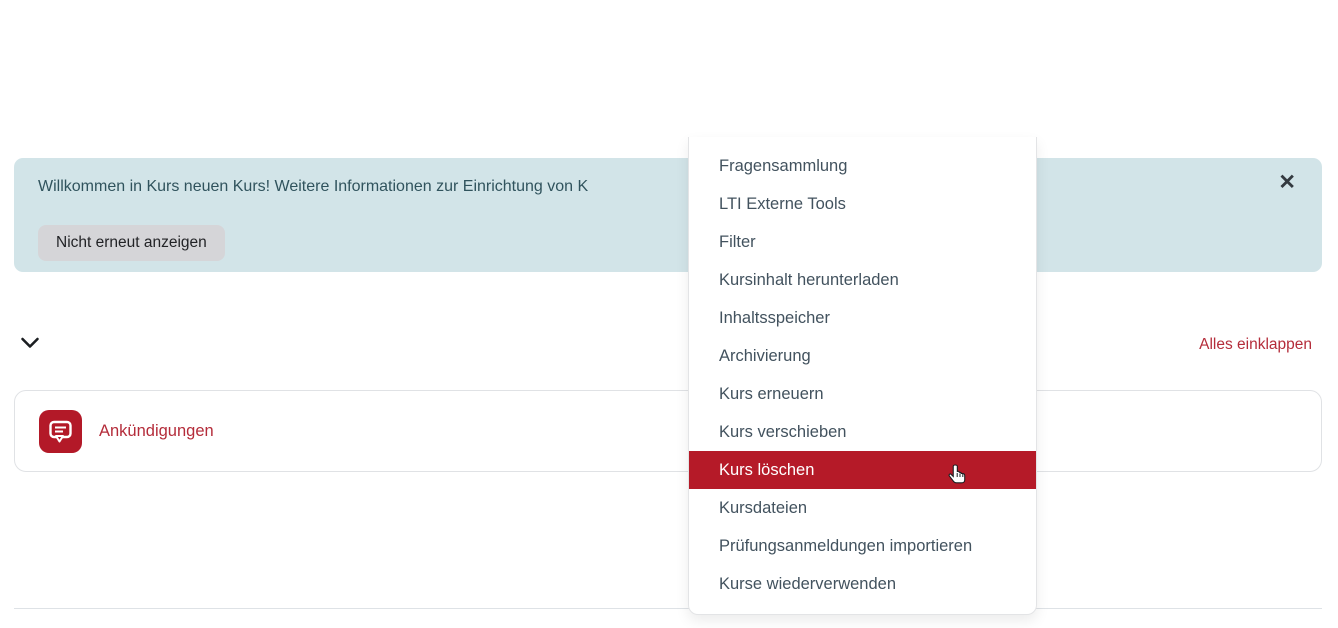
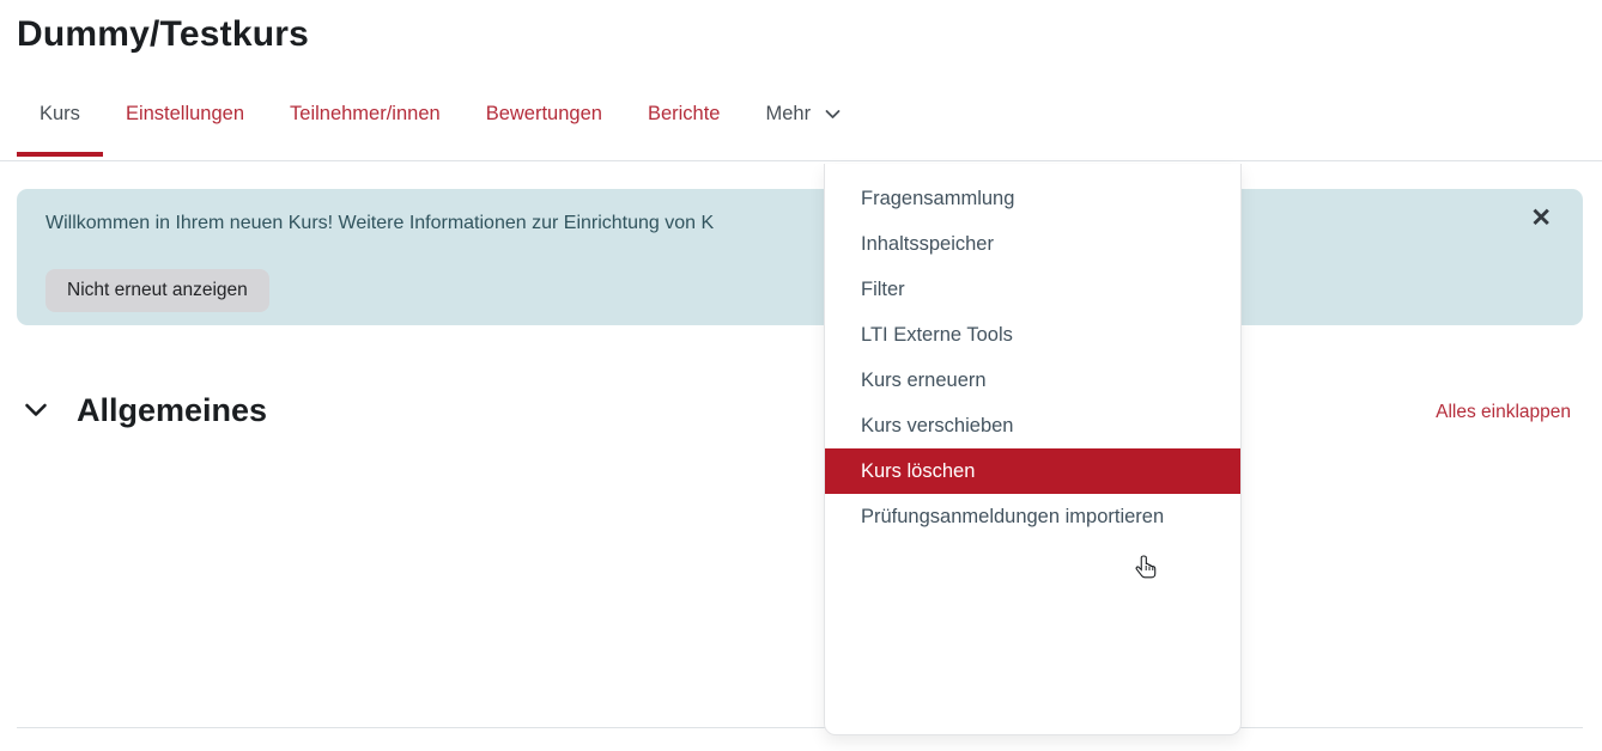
+ Dummy/Testkurs
+ Kurs
+ Einstellungen
+ Teilnehmer/innen
+ Bewertungen
+ Berichte
+ Mehr
- Willkommen in Kurs neuen Kurs! Weitere Informationen zur Einrichtung von K
+ Willkommen in Ihrem neuen Kurs! Weitere Informationen zur Einrichtung von K
  ✕
  Nicht erneut anzeigen
+ Allgemeines
  Alles einklappen
- Ankündigungen
  Fragensammlung
- LTI Externe Tools
+ Inhaltsspeicher
  Filter
- Kursinhalt herunterladen
- Inhaltsspeicher
+ LTI Externe Tools
- Archivierung
  Kurs erneuern
  Kurs verschieben
  Kurs löschen
- Kursdateien
  Prüfungsanmeldungen importieren
- Kurse wiederverwenden
